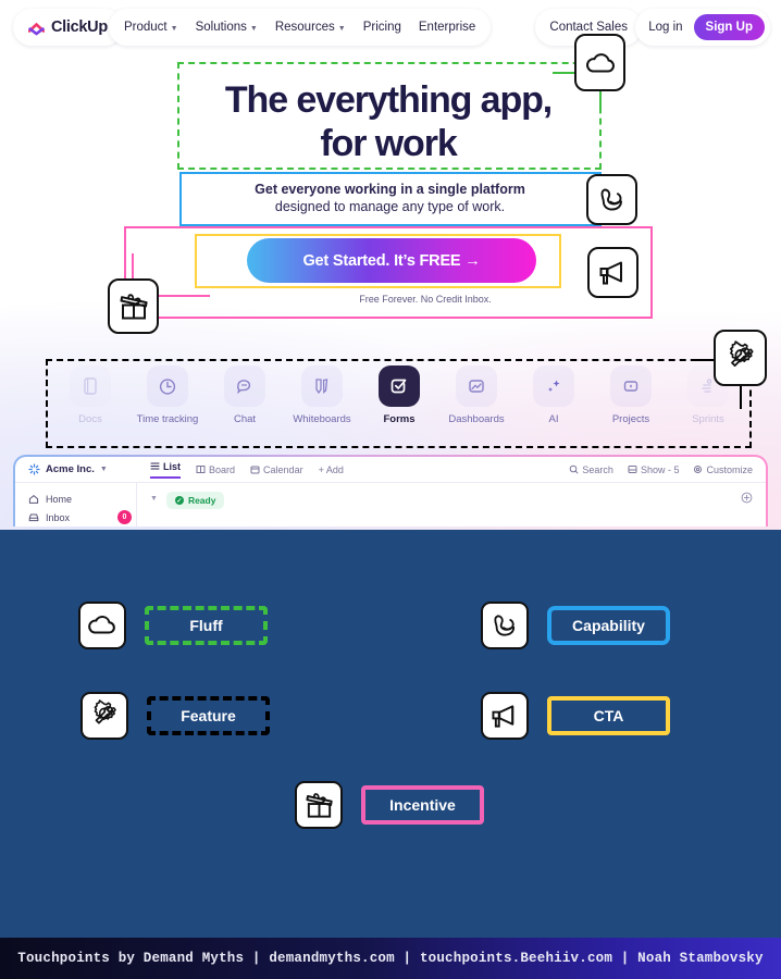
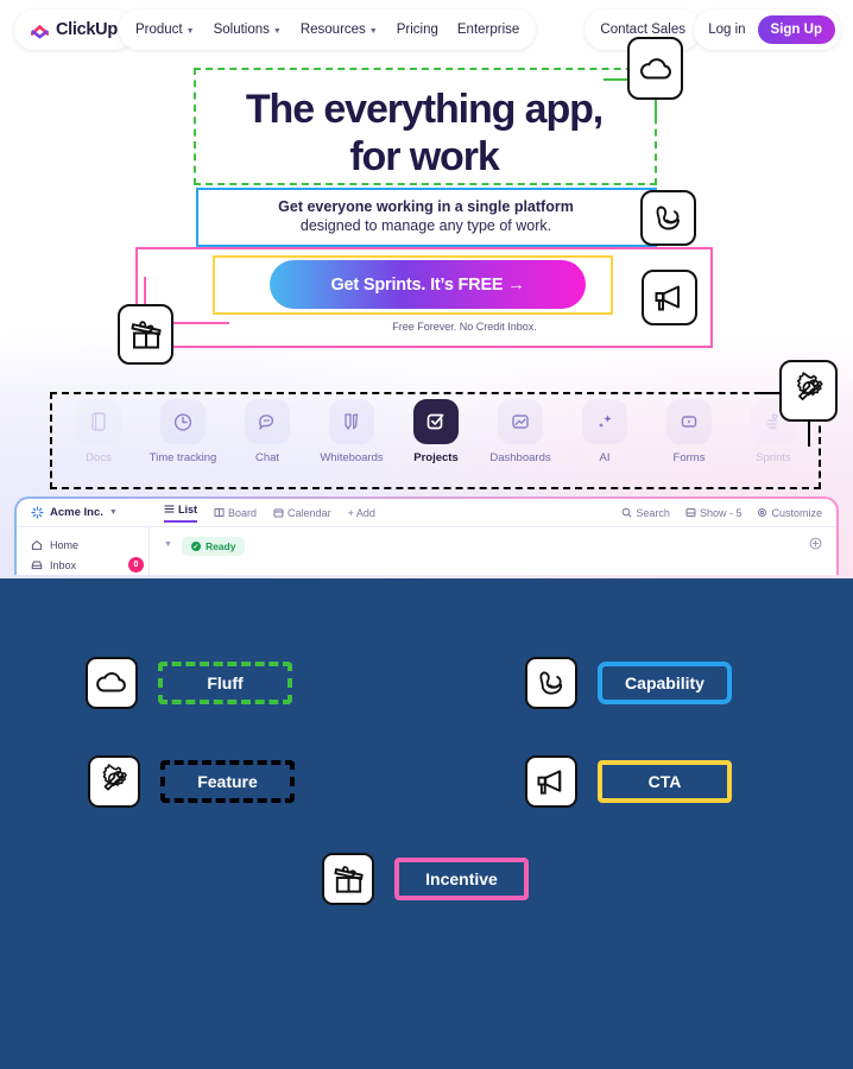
  ClickUp
  Product
  Solutions
  Resources
  Pricing
  Enterprise
  Contact Sales
  Log in
  Sign Up
  The everything app,
  for work
  Get everyone working in a single platform
  designed to manage any type of work.
- Get Started. It’s FREE →
+ Get Sprints. It’s FREE →
  Free Forever. No Credit Inbox.
  Docs
  Time tracking
  Chat
  Whiteboards
- Forms
+ Projects
  Dashboards
  AI
- Projects
+ Forms
  Sprints
  Acme Inc.
  List
  Board
  Calendar
  + Add
  Search
  Show - 5
  Customize
  Home
  Inbox
  Ready
  Fluff
  Capability
  Feature
  CTA
  Incentive
- Touchpoints by Demand Myths | demandmyths.com | touchpoints.Beehiiv.com | Noah Stambovsky
